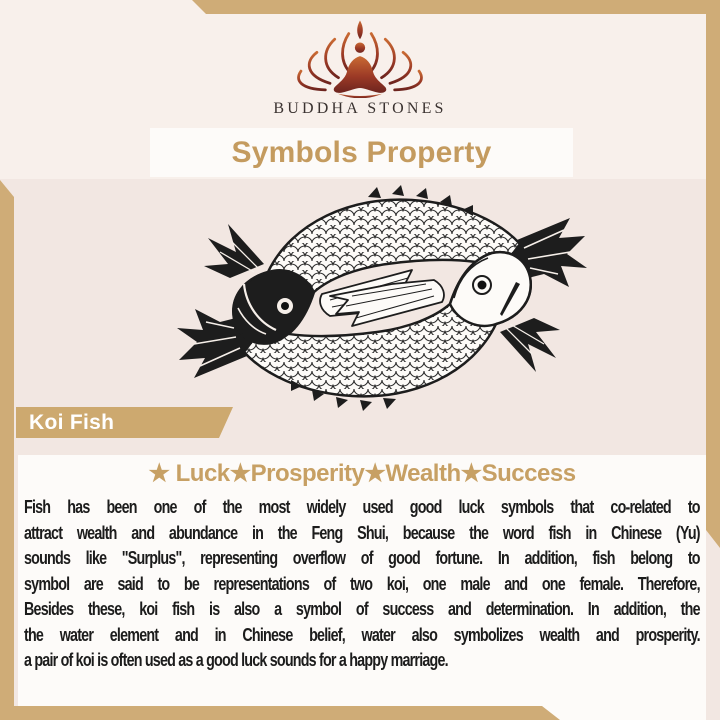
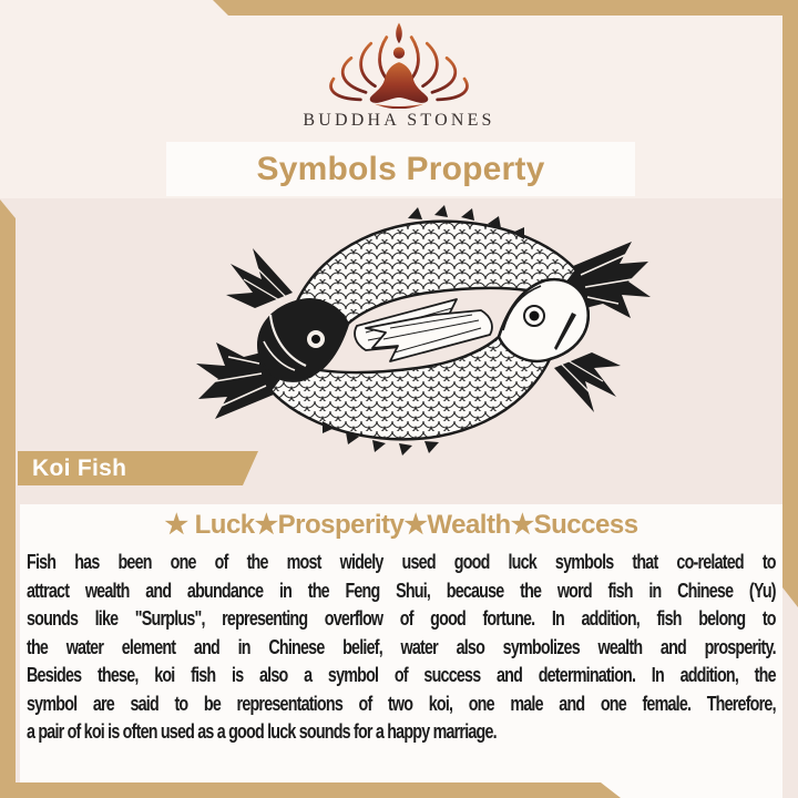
  BUDDHA STONES
  Symbols Property
  Koi Fish
  ★ Luck★Prosperity★Wealth★Success
  Fish has been one of the most widely used good luck symbols that co-related to
  attract wealth and abundance in the Feng Shui, because the word fish in Chinese (Yu)
  sounds like "Surplus", representing overflow of good fortune. In addition, fish belong to
- symbol are said to be representations of two koi, one male and one female. Therefore,
+ the water element and in Chinese belief, water also symbolizes wealth and prosperity.
  Besides these, koi fish is also a symbol of success and determination. In addition, the
- the water element and in Chinese belief, water also symbolizes wealth and prosperity.
+ symbol are said to be representations of two koi, one male and one female. Therefore,
  a pair of koi is often used as a good luck sounds for a happy marriage.
